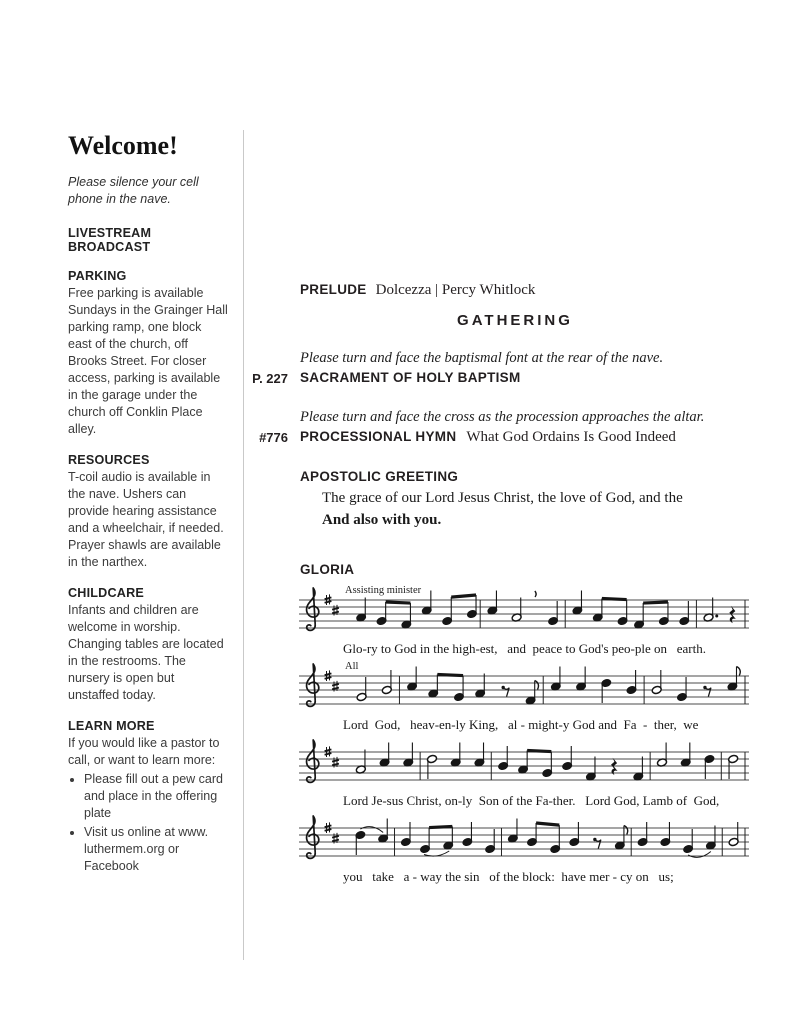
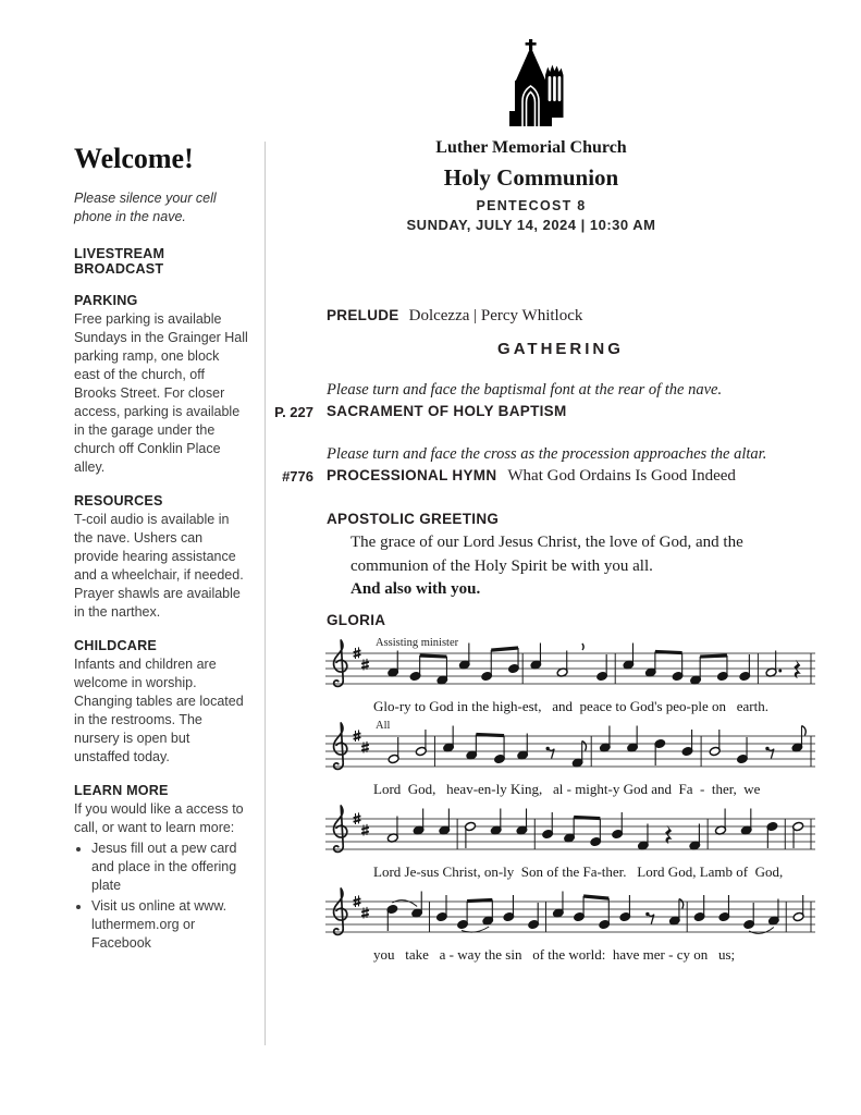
  Welcome!
  Please silence your cell phone in the nave.
  LIVESTREAM BROADCAST
  PARKING
  Free parking is available Sundays in the Grainger Hall parking ramp, one block east of the church, off Brooks Street. For closer access, parking is available in the garage under the church off Conklin Place alley.
  RESOURCES
  T-coil audio is available in the nave. Ushers can provide hearing assistance and a wheelchair, if needed. Prayer shawls are available in the narthex.
  CHILDCARE
  Infants and children are welcome in worship. Changing tables are located in the restrooms. The nursery is open but unstaffed today.
  LEARN MORE
- If you would like a pastor to call, or want to learn more:
+ If you would like a access to call, or want to learn more:
- Please fill out a pew card and place in the offering plate
+ Jesus fill out a pew card and place in the offering plate
  Visit us online at www. luthermem.org or Facebook
+ Luther Memorial Church
+ Holy Communion
+ PENTECOST 8
+ SUNDAY, JULY 14, 2024 | 10:30 AM
  PRELUDE Dolcezza | Percy Whitlock
  GATHERING
  Please turn and face the baptismal font at the rear of the nave.
  P. 227
  SACRAMENT OF HOLY BAPTISM
  Please turn and face the cross as the procession approaches the altar.
  #776
  PROCESSIONAL HYMN What God Ordains Is Good Indeed
  APOSTOLIC GREETING
  The grace of our Lord Jesus Christ, the love of God, and the
+ communion of the Holy Spirit be with you all.
  And also with you.
  GLORIA
  Assisting minister
  Glo-ry to God in the high-est, and peace to God's peo-ple on earth.
  All
  Lord God, heav-en-ly King, al - might-y God and Fa - ther, we
  Lord Je-sus Christ, on-ly Son of the Fa-ther. Lord God, Lamb of God,
- you take a - way the sin of the block: have mer - cy on us;
+ you take a - way the sin of the world: have mer - cy on us;
